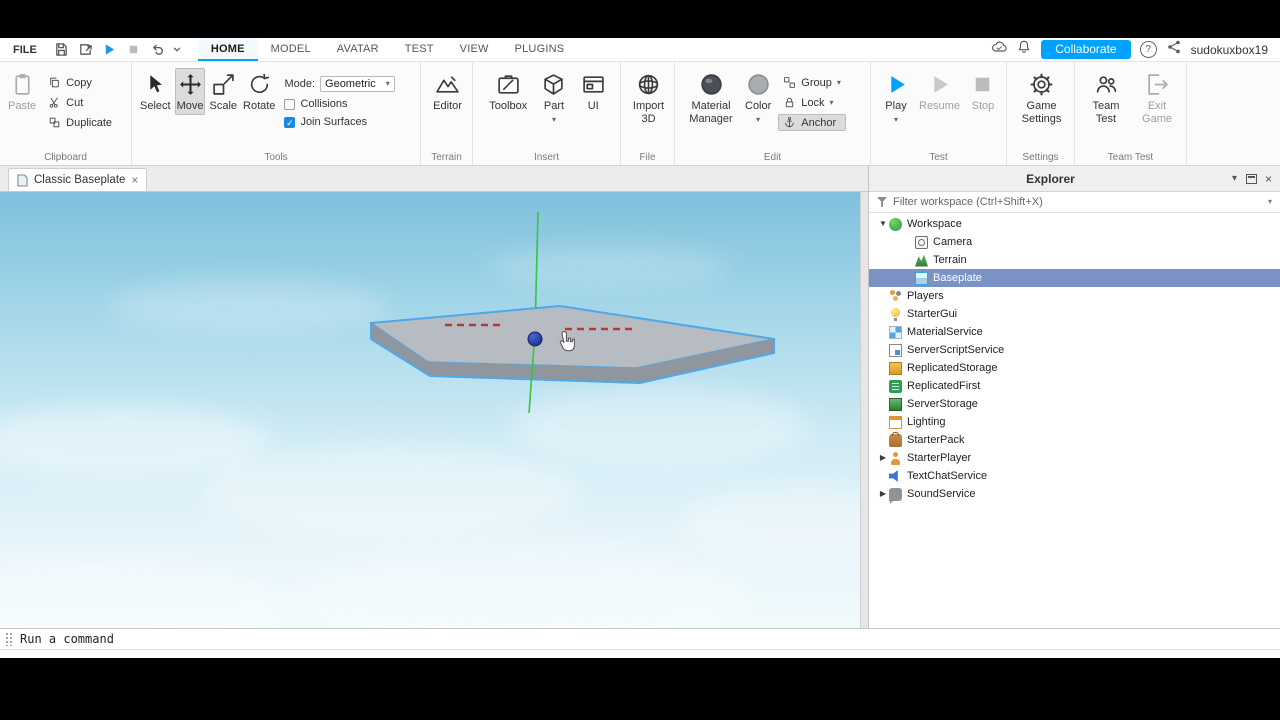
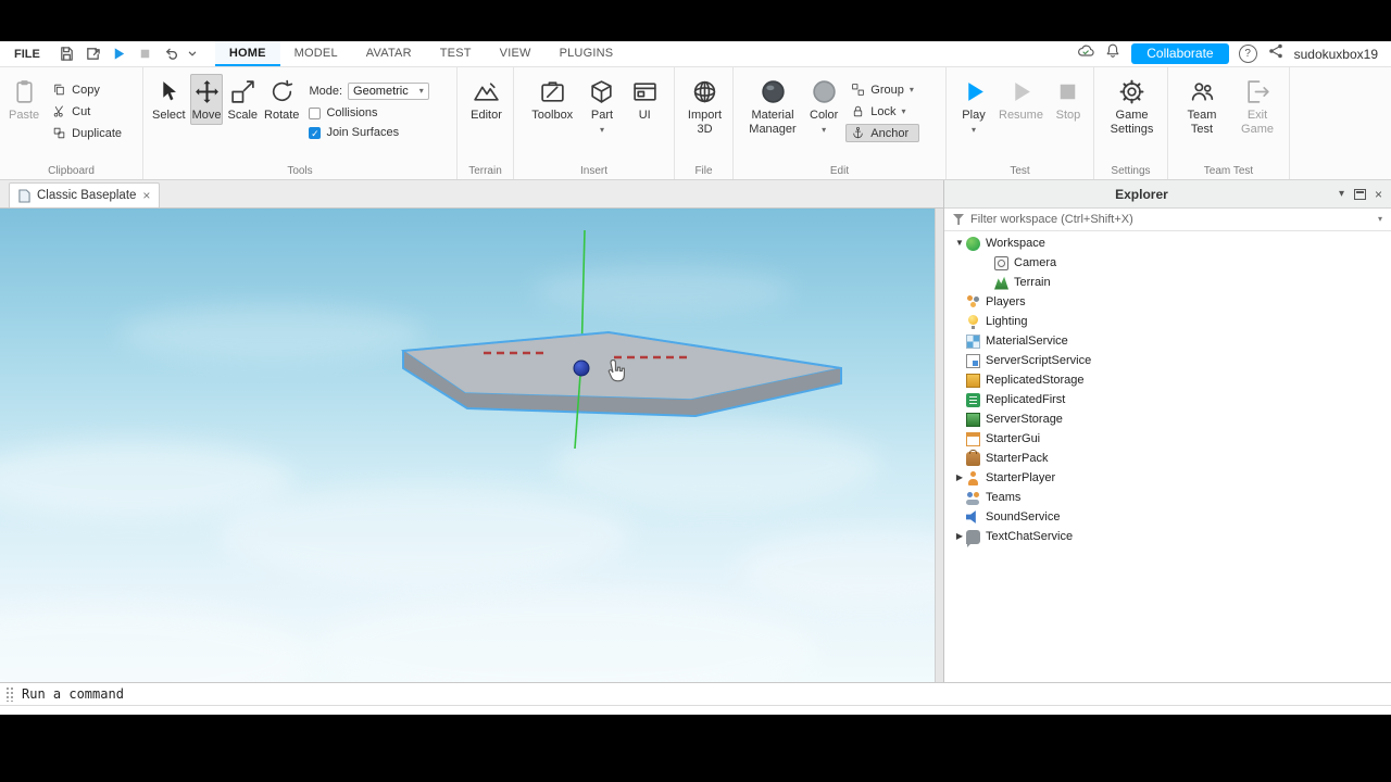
  FILE
  HOME
  MODEL
  AVATAR
  TEST
  VIEW
  PLUGINS
  Collaborate
  ?
  sudokuxbox19
  Paste
  Copy
  Cut
  Duplicate
  Clipboard
  Select
  Move
  Scale
  Rotate
  Mode:
  Geometric
  ▾
  Collisions
  ✓
  Join Surfaces
  Tools
  Editor
  Terrain
  Toolbox
  Part
  ▾
  UI
  Insert
  Import 3D
  File
  Material Manager
  Color
  ▾
  Group
  ▾
  Lock
  ▾
  Anchor
  Edit
  Play
  ▾
  Resume
  Stop
  Test
  Game Settings
  Settings
  Team Test
  Exit Game
  Team Test
  Classic Baseplate
  ×
  Explorer
  ▾
  ×
  Filter workspace (Ctrl+Shift+X)
  ▾
  ▼
  Workspace
  Camera
  Terrain
- Baseplate
  Players
- StarterGui
+ Lighting
  MaterialService
  ServerScriptService
  ReplicatedStorage
  ReplicatedFirst
  ServerStorage
- Lighting
+ StarterGui
  StarterPack
  ▶
  StarterPlayer
+ Teams
- TextChatService
+ SoundService
  ▶
- SoundService
+ TextChatService
  Run a command
